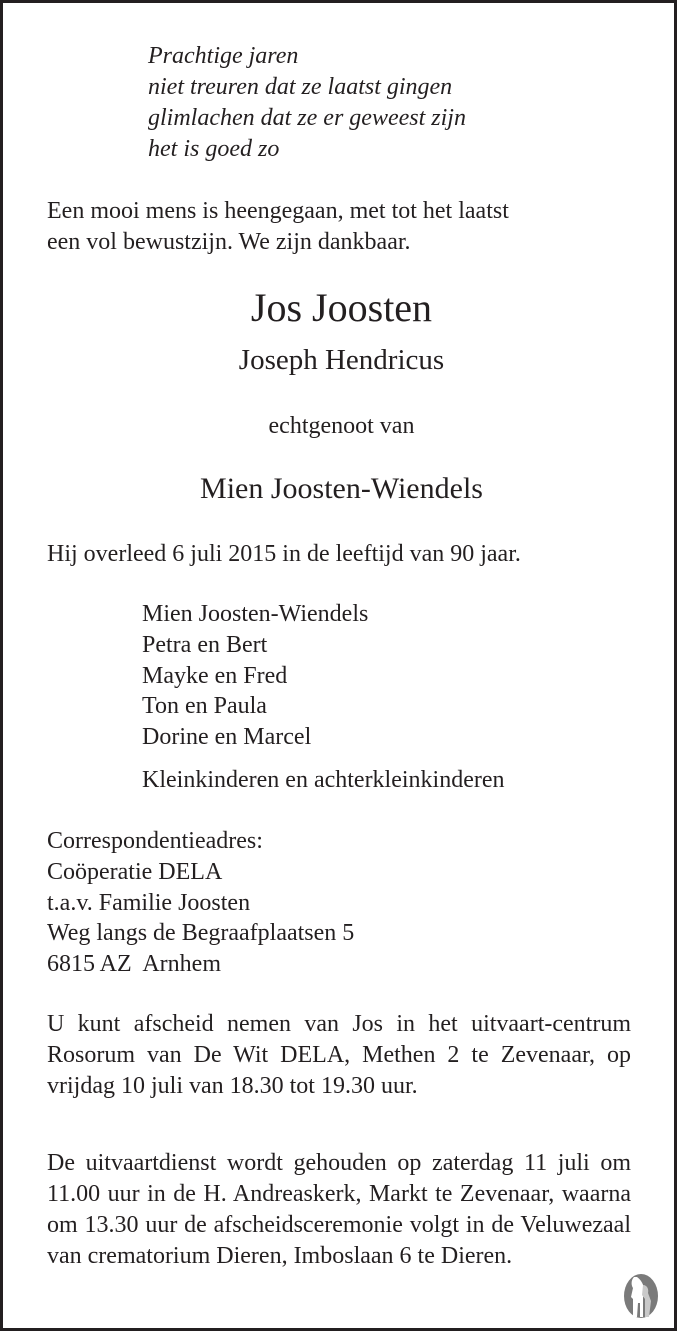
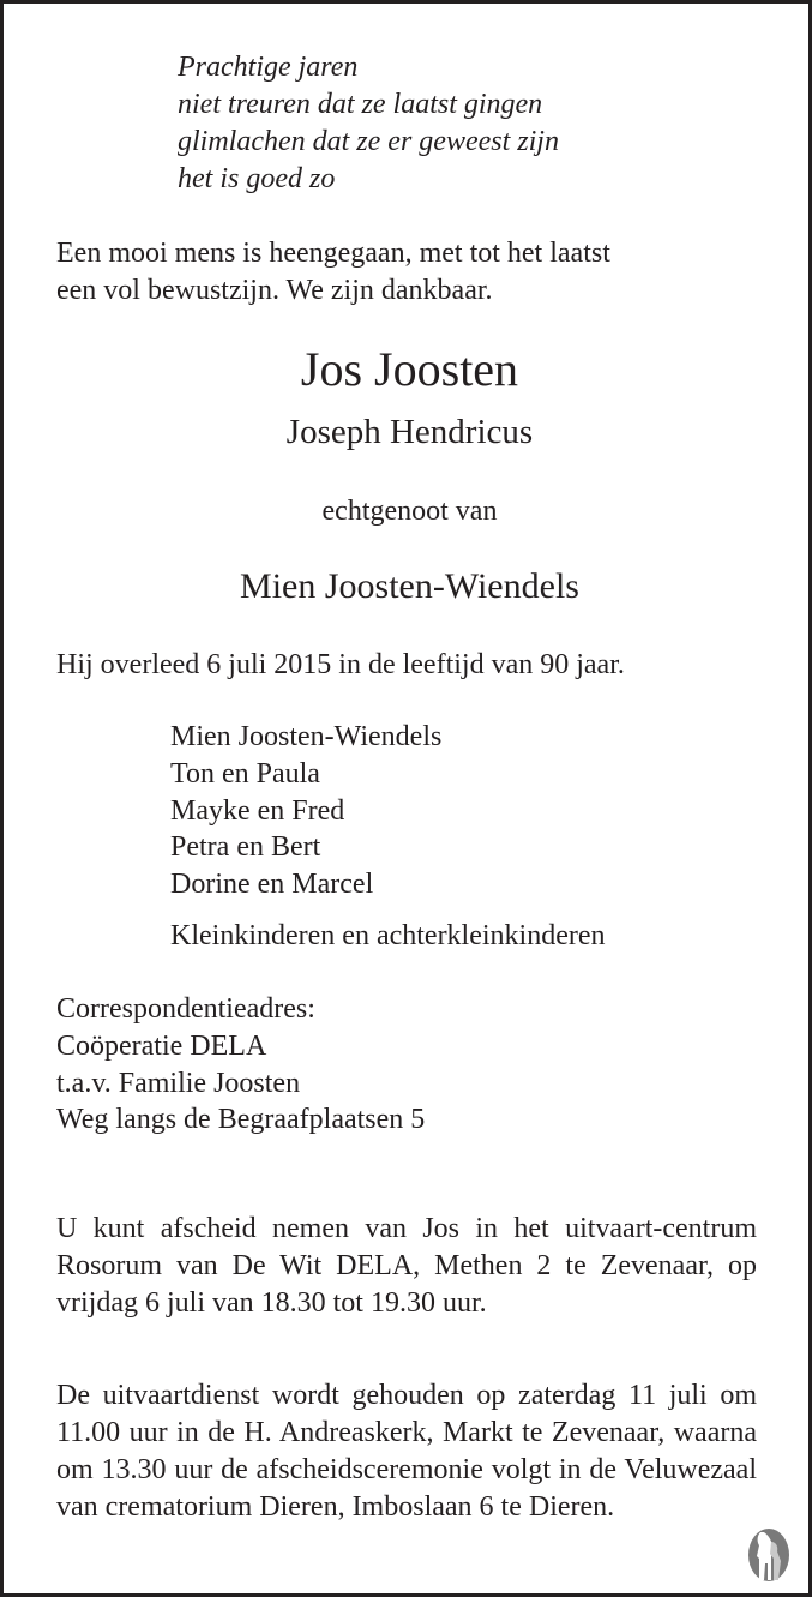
  Prachtige jaren
  niet treuren dat ze laatst gingen
  glimlachen dat ze er geweest zijn
  het is goed zo
  Een mooi mens is heengegaan, met tot het laatst
  een vol bewustzijn. We zijn dankbaar.
  Jos Joosten
  Joseph Hendricus
  echtgenoot van
  Mien Joosten-Wiendels
  Hij overleed 6 juli 2015 in de leeftijd van 90 jaar.
  Mien Joosten-Wiendels
- Petra en Bert
+ Ton en Paula
  Mayke en Fred
- Ton en Paula
+ Petra en Bert
  Dorine en Marcel
  Kleinkinderen en achterkleinkinderen
  Correspondentieadres:
  Coöperatie DELA
  t.a.v. Familie Joosten
  Weg langs de Begraafplaatsen 5
- 6815 AZ Arnhem
- U kunt afscheid nemen van Jos in het uitvaart-centrum Rosorum van De Wit DELA, Methen 2 te Zevenaar, op vrijdag 10 juli van 18.30 tot 19.30 uur.
+ U kunt afscheid nemen van Jos in het uitvaart-centrum Rosorum van De Wit DELA, Methen 2 te Zevenaar, op vrijdag 6 juli van 18.30 tot 19.30 uur.
  De uitvaartdienst wordt gehouden op zaterdag 11 juli om 11.00 uur in de H. Andreaskerk, Markt te Zevenaar, waarna om 13.30 uur de afscheidsceremonie volgt in de Veluwezaal van crematorium Dieren, Imboslaan 6 te Dieren.
